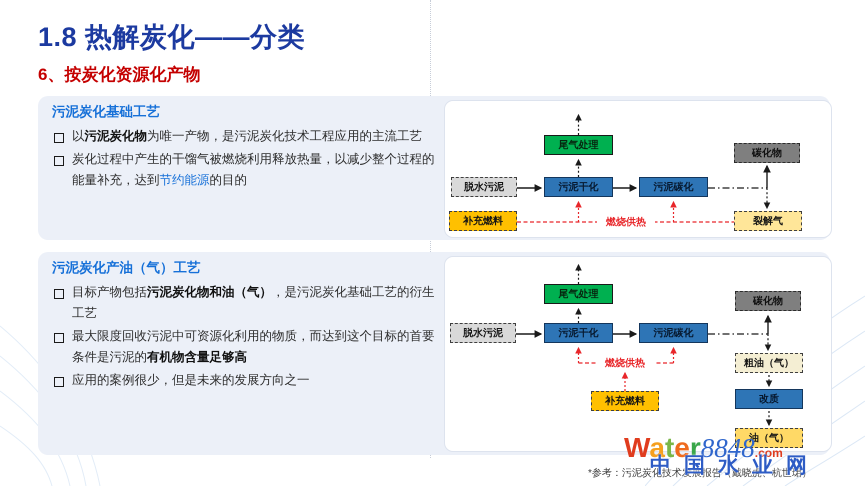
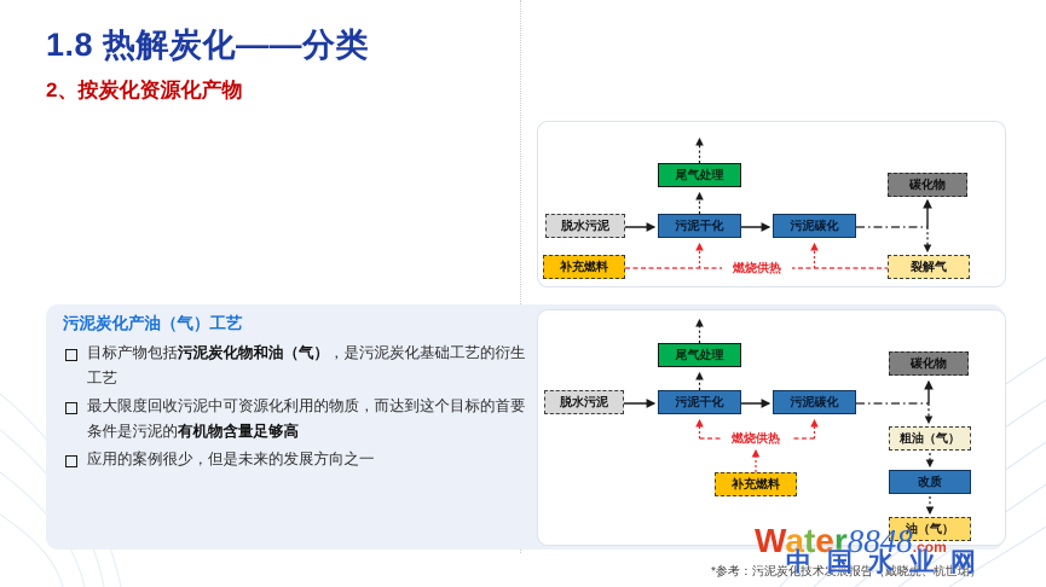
  1.8 热解炭化——分类
- 6、按炭化资源化产物
+ 2、按炭化资源化产物
- 污泥炭化基础工艺
- 以污泥炭化物为唯一产物，是污泥炭化技术工程应用的主流工艺
- 炭化过程中产生的干馏气被燃烧利用释放热量，以减少整个过程的能量补充，达到节约能源的目的
  尾气处理
  脱水污泥
  污泥干化
  污泥碳化
  碳化物
  补充燃料
  裂解气
  燃烧供热
  污泥炭化产油（气）工艺
  目标产物包括污泥炭化物和油（气），是污泥炭化基础工艺的衍生工艺
  最大限度回收污泥中可资源化利用的物质，而达到这个目标的首要条件是污泥的有机物含量足够高
  应用的案例很少，但是未来的发展方向之一
  尾气处理
  脱水污泥
  污泥干化
  污泥碳化
  碳化物
  粗油（气）
  改质
  油（气）
  补充燃料
  燃烧供热
  *参考：污泥炭化技术发展报告（戴晓虎、杭世珺）
  Water8848.com
  中国水业网
